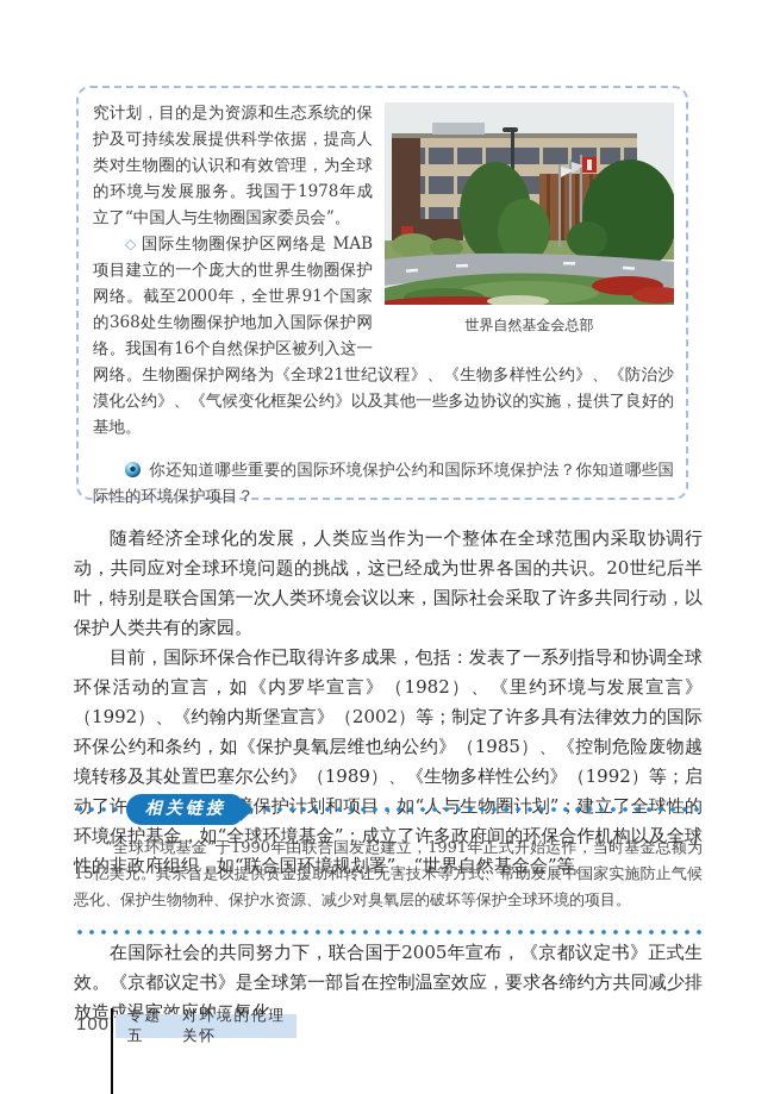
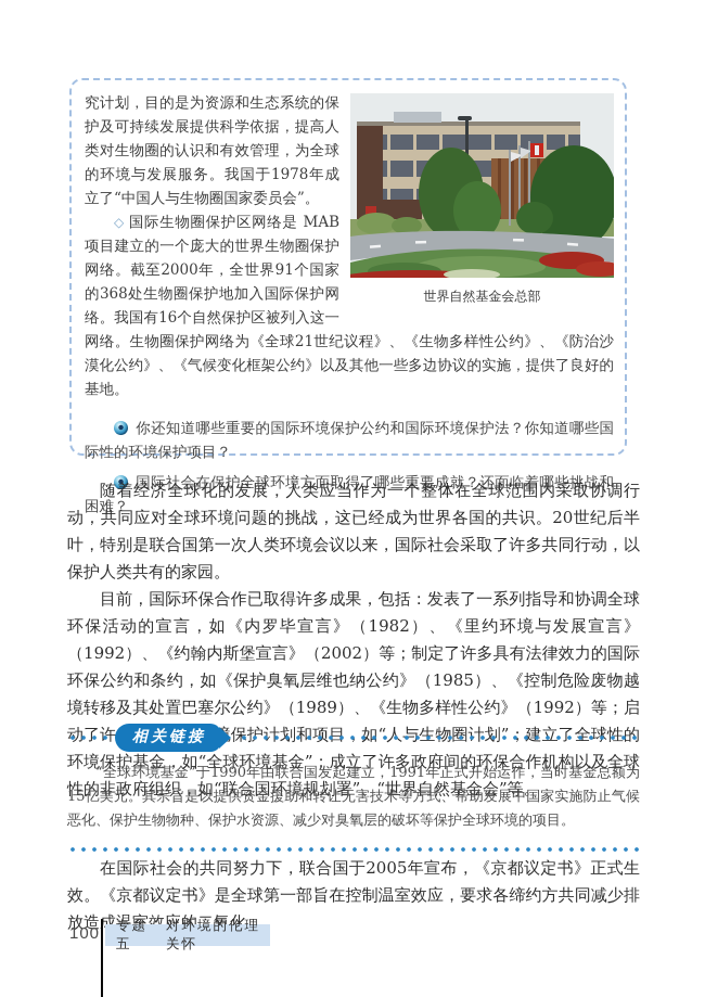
  世界自然基金会总部
  究计划，目的是为资源和生态系统的保护及可持续发展提供科学依据，提高人类对生物圈的认识和有效管理，为全球的环境与发展服务。我国于1978年成立了“中国人与生物圈国家委员会”。
  ◇ 国际生物圈保护区网络是 MAB 项目建立的一个庞大的世界生物圈保护网络。截至2000年，全世界91个国家的368处生物圈保护地加入国际保护网络。我国有16个自然保护区被列入这一网络。生物圈保护网络为《全球21世纪议程》、《生物多样性公约》、《防治沙漠化公约》、《气候变化框架公约》以及其他一些多边协议的实施，提供了良好的基地。
  你还知道哪些重要的国际环境保护公约和国际环境保护法？你知道哪些国际性的环境保护项目？
+ 国际社会在保护全球环境方面取得了哪些重要成就？还面临着哪些挑战和困难？
  随着经济全球化的发展，人类应当作为一个整体在全球范围内采取协调行动，共同应对全球环境问题的挑战，这已经成为世界各国的共识。20世纪后半叶，特别是联合国第一次人类环境会议以来，国际社会采取了许多共同行动，以保护人类共有的家园。
  目前，国际环保合作已取得许多成果，包括：发表了一系列指导和协调全球环保活动的宣言，如《内罗毕宣言》（1982）、《里约环境与发展宣言》（1992）、《约翰内斯堡宣言》（2002）等；制定了许多具有法律效力的国际环保公约和条约，如《保护臭氧层维也纳公约》（1985）、《控制危险废物越境转移及其处置巴塞尔公约》（1989）、《生物多样性公约》（1992）等；启环境保护基金，如“全球环境基金”；成立了许多政府间的环保合作机构以及全球性的非政府组织，如“联合国环境规划署”、“世界自然基金会”等。
  相关链接
  “全球环境基金”于1990年由联合国发起建立，1991年正式开始运作，当时基金总额为15亿美元。其宗旨是以提供资金援助和转让无害技术等方式、帮助发展中国家实施防止气候恶化、保护生物物种、保护水资源、减少对臭氧层的破坏等保护全球环境的项目。
  在国际社会的共同努力下，联合国于2005年宣布，《京都议定书》正式生效。《京都议定书》是全球第一部旨在控制温室效应，要求各缔约方共同减少排放造成温室效应的二氧化
  100
  专题五
  对环境的伦理关怀
